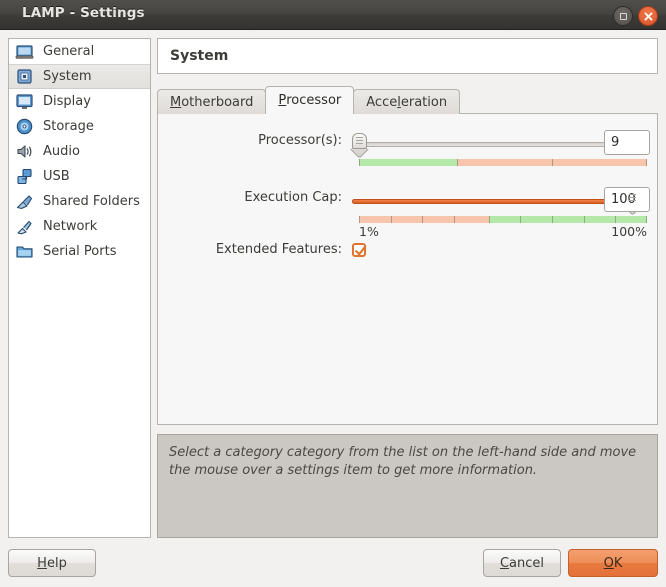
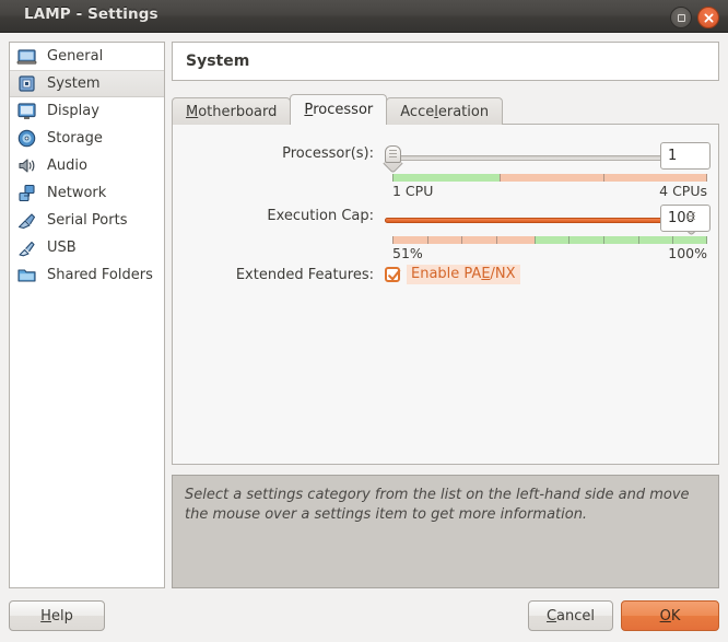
  LAMP - Settings
  General
  System
  Display
  Storage
  Audio
- USB
+ Network
- Shared Folders
+ Serial Ports
- Network
+ USB
- Serial Ports
+ Shared Folders
  System
  M
  otherboard
  P
  rocessor
  Acce
  l
  eration
  Processor(s):
+ 1 CPU
+ 4 CPUs
- 9
+ 1
  Execution Cap:
- 1%
+ 51%
  100%
  Extended Features:
+ Enable PAE/NX
- Select a category category from the list on the left-hand side and move the mouse over a settings item to get more information.
+ Select a settings category from the list on the left-hand side and move the mouse over a settings item to get more information.
  H
  elp
  C
  ancel
  O
  K
